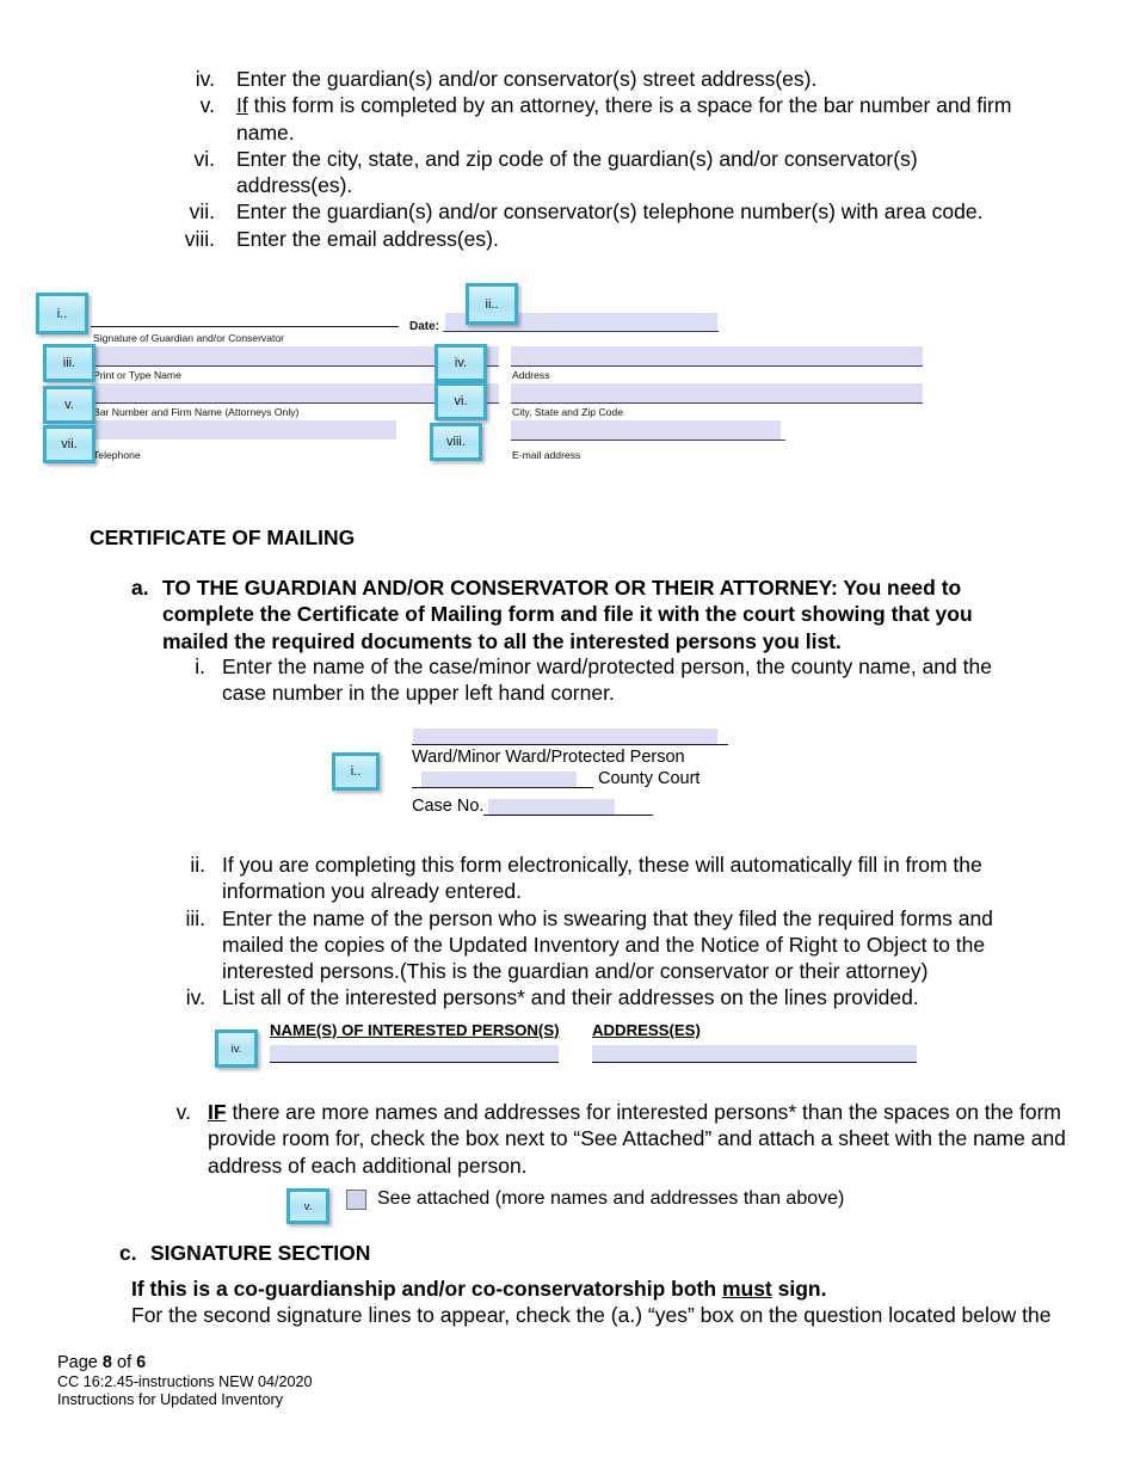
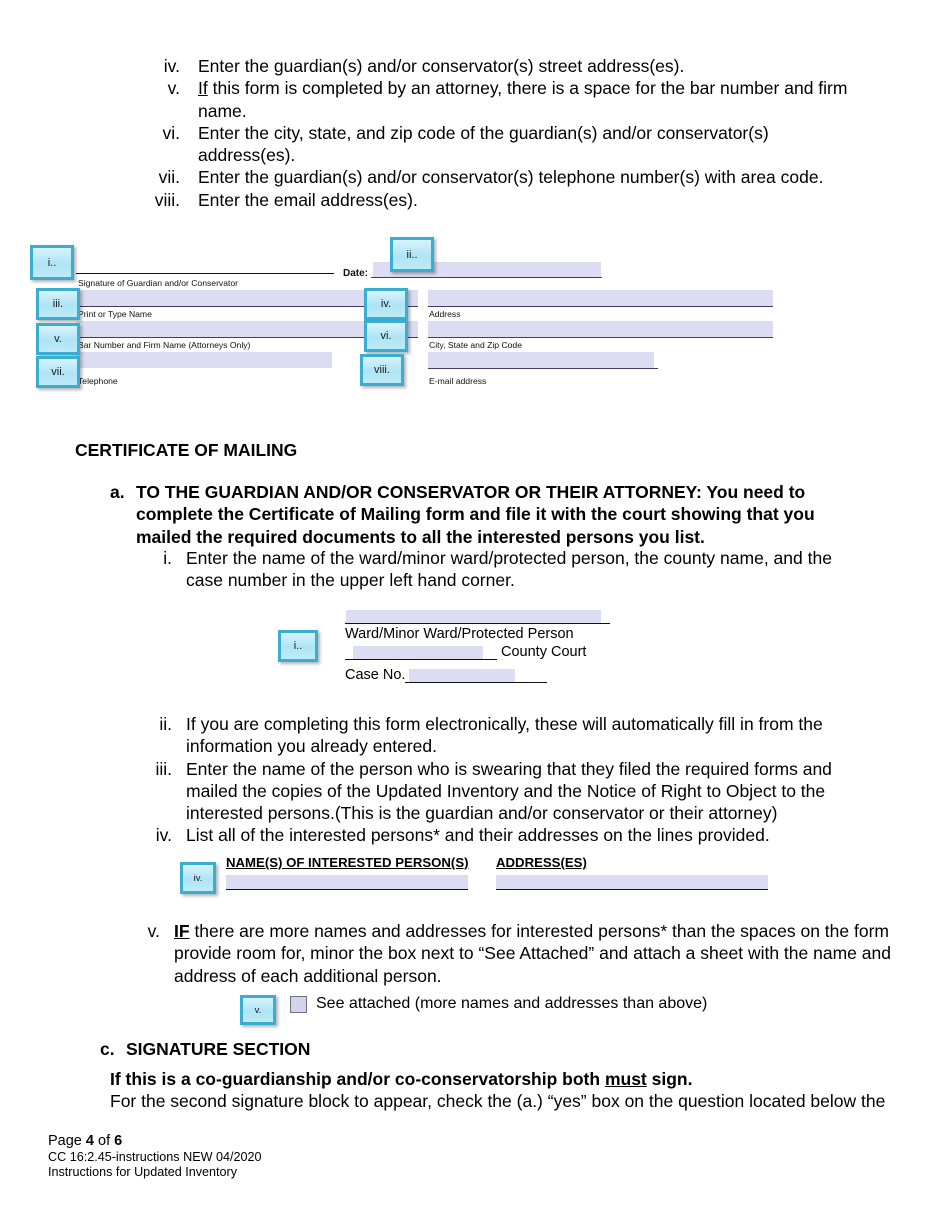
  iv.
  Enter the guardian(s) and/or conservator(s) street address(es).
  v.
  If this form is completed by an attorney, there is a space for the bar number and firm name.
  vi.
  Enter the city, state, and zip code of the guardian(s) and/or conservator(s) address(es).
  vii.
  Enter the guardian(s) and/or conservator(s) telephone number(s) with area code.
  viii.
  Enter the email address(es).
  Signature of Guardian and/or Conservator
  Date:
  Print or Type Name
  Address
  Bar Number and Firm Name (Attorneys Only)
  City, State and Zip Code
  Telephone
  E-mail address
  i..
  ii..
  iii.
  iv.
  v.
  vi.
  vii.
  viii.
  CERTIFICATE OF MAILING
  a.
  TO THE GUARDIAN AND/OR CONSERVATOR OR THEIR ATTORNEY: You need to complete the Certificate of Mailing form and file it with the court showing that you mailed the required documents to all the interested persons you list.
  i.
- Enter the name of the case/minor ward/protected person, the county name, and the case number in the upper left hand corner.
+ Enter the name of the ward/minor ward/protected person, the county name, and the case number in the upper left hand corner.
  i..
  Ward/Minor Ward/Protected Person
  County Court
  Case No.
  ii.
  If you are completing this form electronically, these will automatically fill in from the information you already entered.
  iii.
  Enter the name of the person who is swearing that they filed the required forms and mailed the copies of the Updated Inventory and the Notice of Right to Object to the interested persons.(This is the guardian and/or conservator or their attorney)
  iv.
  List all of the interested persons* and their addresses on the lines provided.
  iv.
  NAME(S) OF INTERESTED PERSON(S)
  ADDRESS(ES)
  v.
- IF there are more names and addresses for interested persons* than the spaces on the form provide room for, check the box next to “See Attached” and attach a sheet with the name and address of each additional person.
+ IF there are more names and addresses for interested persons* than the spaces on the form provide room for, minor the box next to “See Attached” and attach a sheet with the name and address of each additional person.
  v.
  See attached (more names and addresses than above)
  c.
  SIGNATURE SECTION
  If this is a co-guardianship and/or co-conservatorship both must sign.
- For the second signature lines to appear, check the (a.) “yes” box on the question located below the
+ For the second signature block to appear, check the (a.) “yes” box on the question located below the
- Page 8 of 6
+ Page 4 of 6
  CC 16:2.45-instructions NEW 04/2020
  Instructions for Updated Inventory
